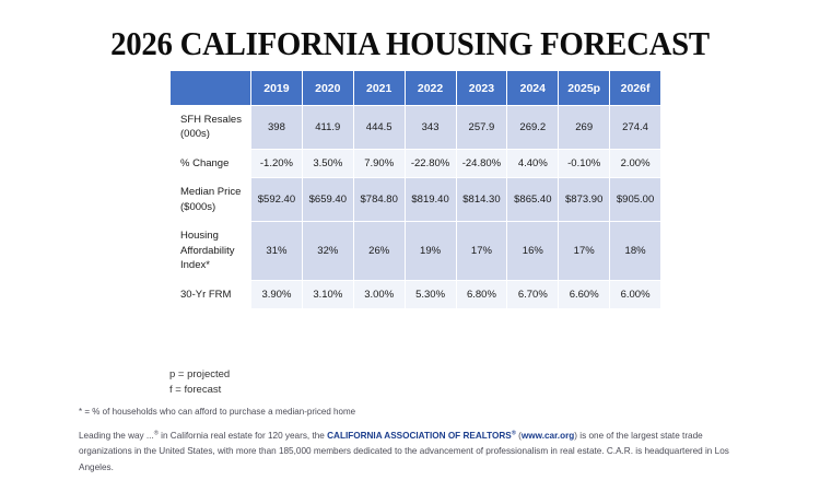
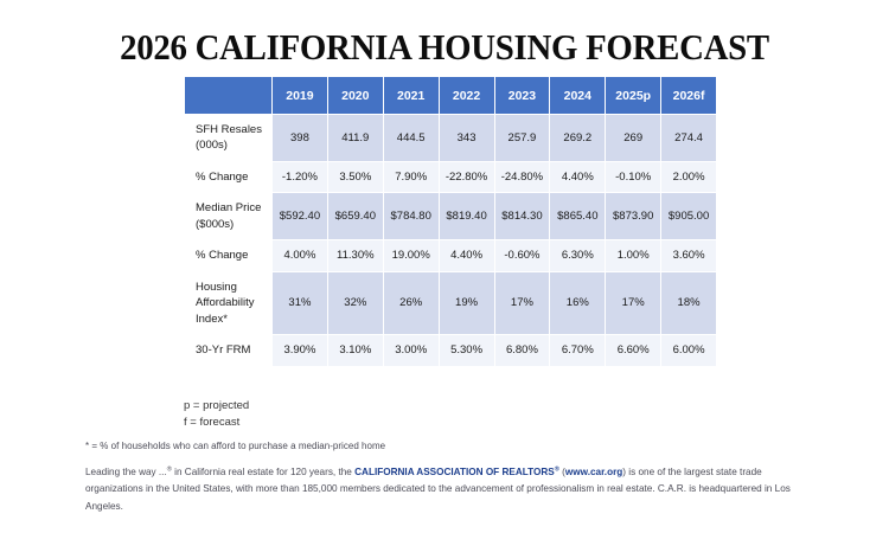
  2026 CALIFORNIA HOUSING FORECAST
  	2019	2020	2021	2022	2023	2024	2025p	2026f
  SFH Resales (000s)	398	411.9	444.5	343	257.9	269.2	269	274.4
  % Change	-1.20%	3.50%	7.90%	-22.80%	-24.80%	4.40%	-0.10%	2.00%
  Median Price ($000s)	$592.40	$659.40	$784.80	$819.40	$814.30	$865.40	$873.90	$905.00
+ % Change	4.00%	11.30%	19.00%	4.40%	-0.60%	6.30%	1.00%	3.60%
  Housing Affordability Index*	31%	32%	26%	19%	17%	16%	17%	18%
  30-Yr FRM	3.90%	3.10%	3.00%	5.30%	6.80%	6.70%	6.60%	6.00%
  p = projected
  f = forecast
  * = % of households who can afford to purchase a median-priced home
  Leading the way ... in California real estate for 120 years, the CALIFORNIA ASSOCIATION OF REALTORS (www.car.org) is one of the largest state trade organizations in the United States, with more than 185,000 members dedicated to the advancement of professionalism in real estate. C.A.R. is headquartered in Los Angeles.
